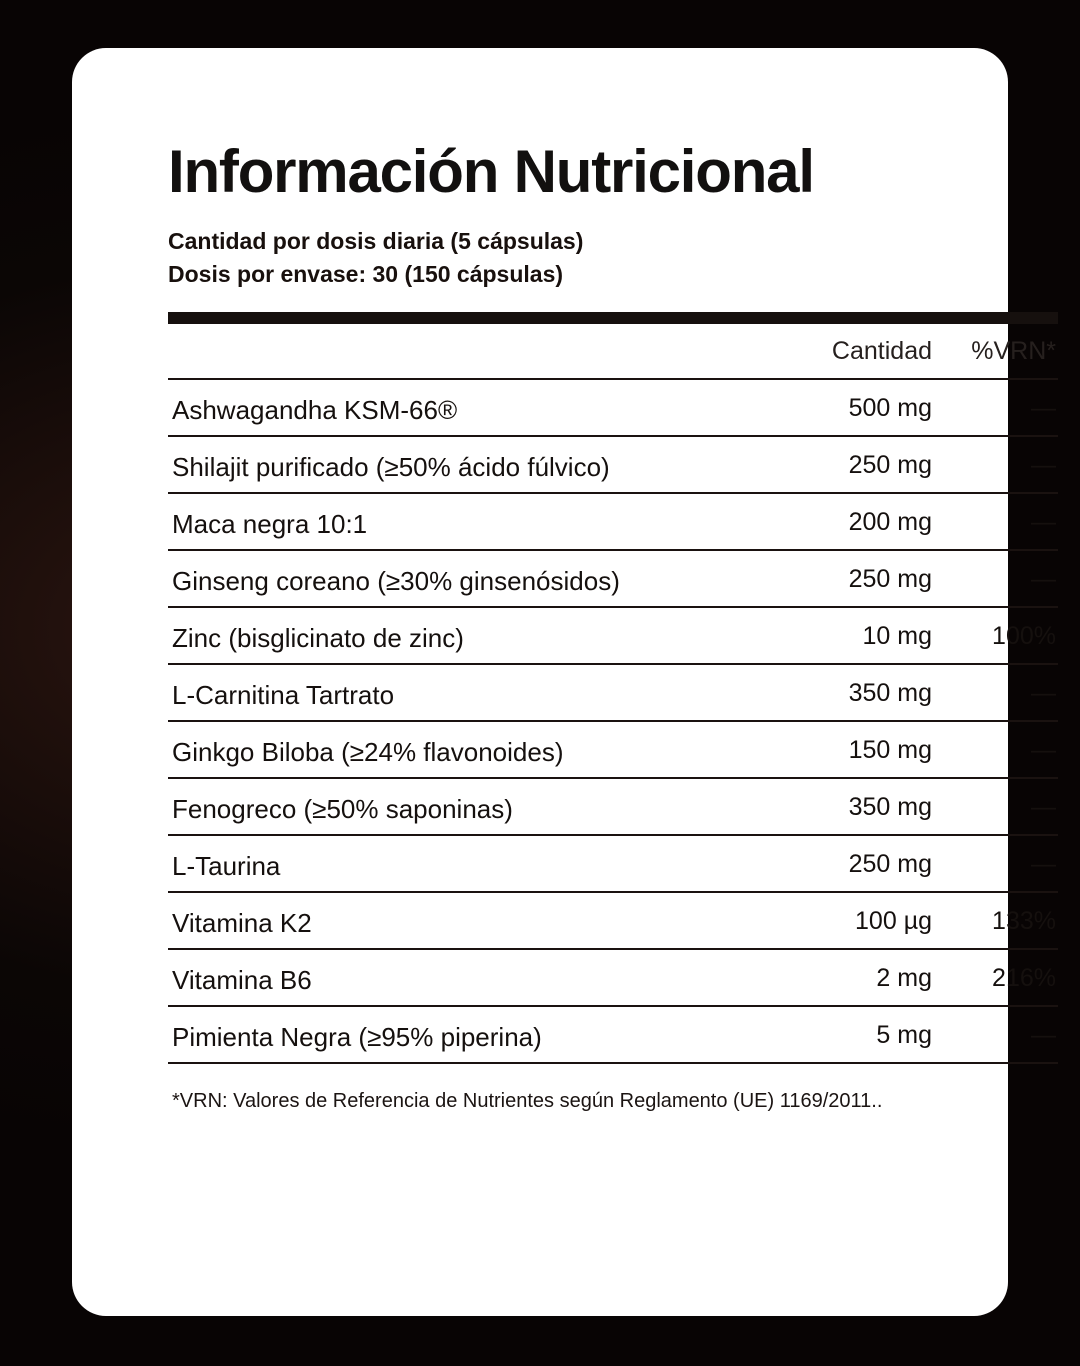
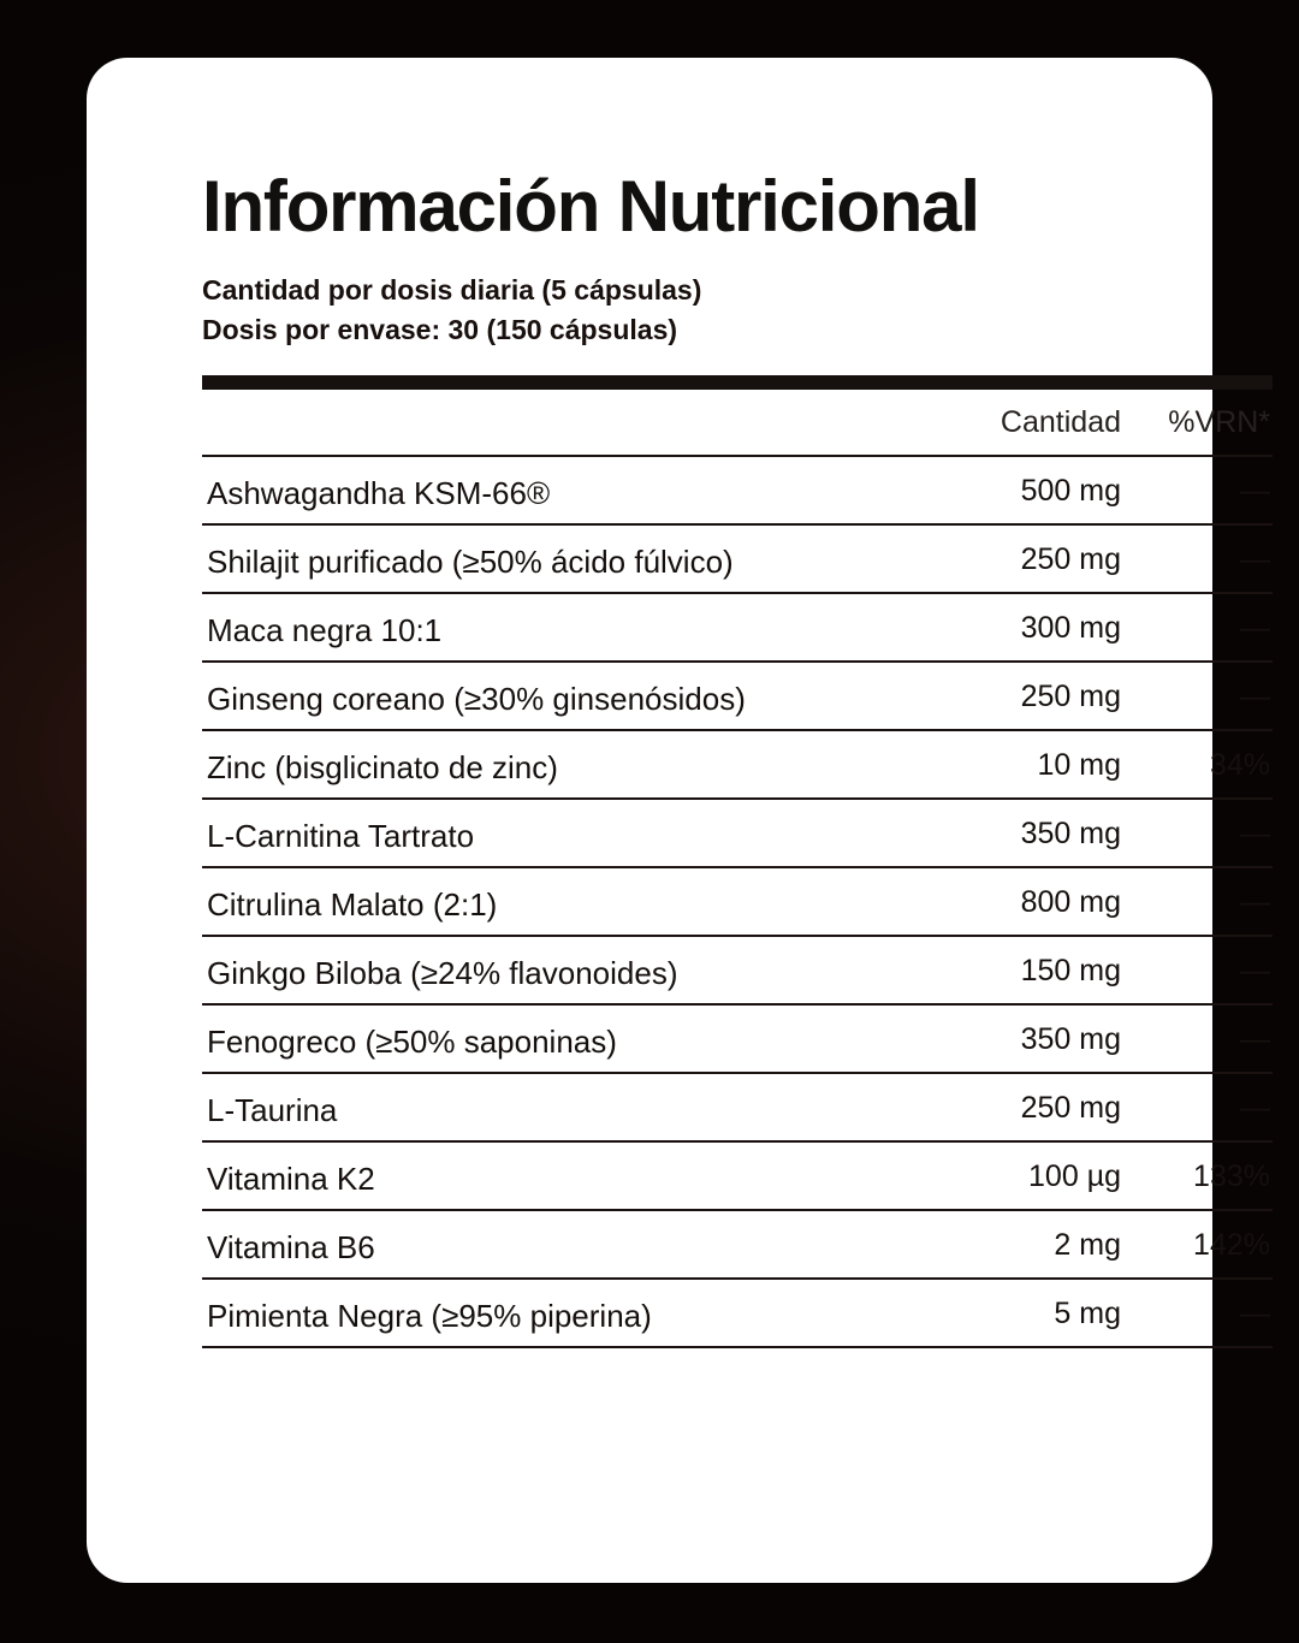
  Información Nutricional
  Cantidad por dosis diaria (5 cápsulas)
  Dosis por envase: 30 (150 cápsulas)
  Cantidad
  %VRN*
  Ashwagandha KSM-66®
  500 mg
  Shilajit purificado (≥50% ácido fúlvico)
  250 mg
  Maca negra 10:1
- 200 mg
+ 300 mg
  Ginseng coreano (≥30% ginsenósidos)
  250 mg
  Zinc (bisglicinato de zinc)
  10 mg
- 100%
+ 34%
  L-Carnitina Tartrato
  350 mg
+ Citrulina Malato (2:1)
+ 800 mg
  Ginkgo Biloba (≥24% flavonoides)
  150 mg
  Fenogreco (≥50% saponinas)
  350 mg
  L-Taurina
  250 mg
  Vitamina K2
  100 µg
  133%
  Vitamina B6
  2 mg
- 216%
+ 142%
  Pimienta Negra (≥95% piperina)
  5 mg
- *VRN: Valores de Referencia de Nutrientes según Reglamento (UE) 1169/2011..
